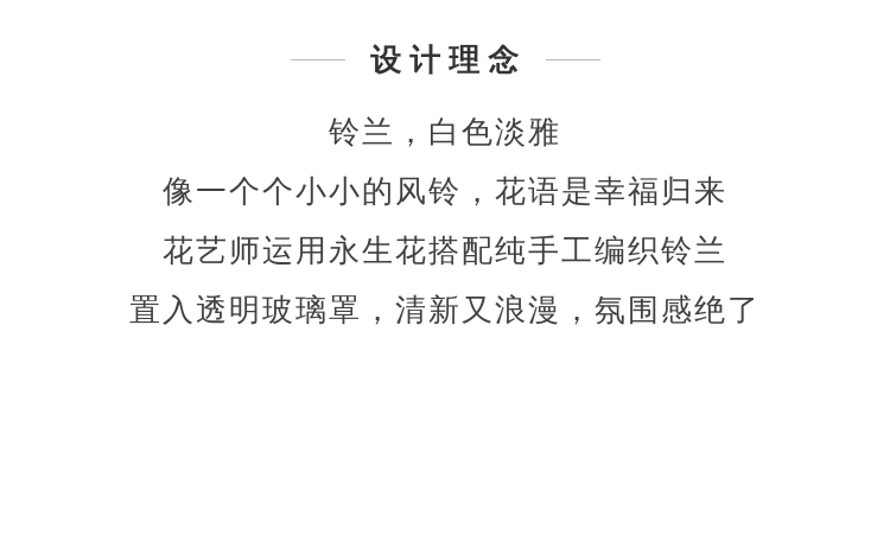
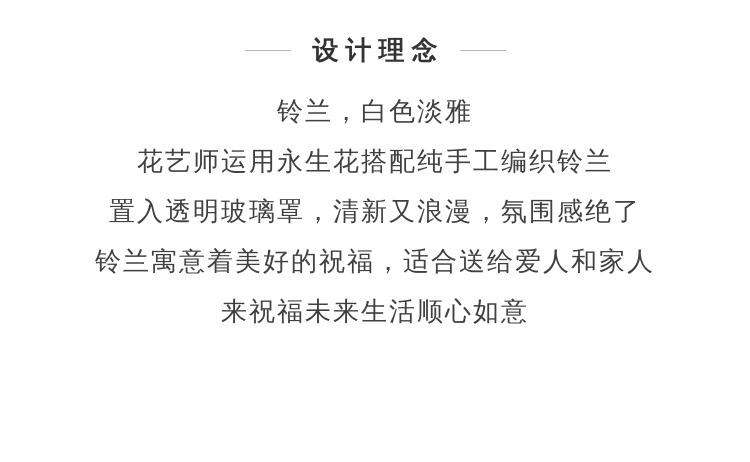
  设计理念
  铃兰，白色淡雅
- 像一个个小小的风铃，花语是幸福归来
  花艺师运用永生花搭配纯手工编织铃兰
  置入透明玻璃罩，清新又浪漫，氛围感绝了
+ 铃兰寓意着美好的祝福，适合送给爱人和家人
+ 来祝福未来生活顺心如意
